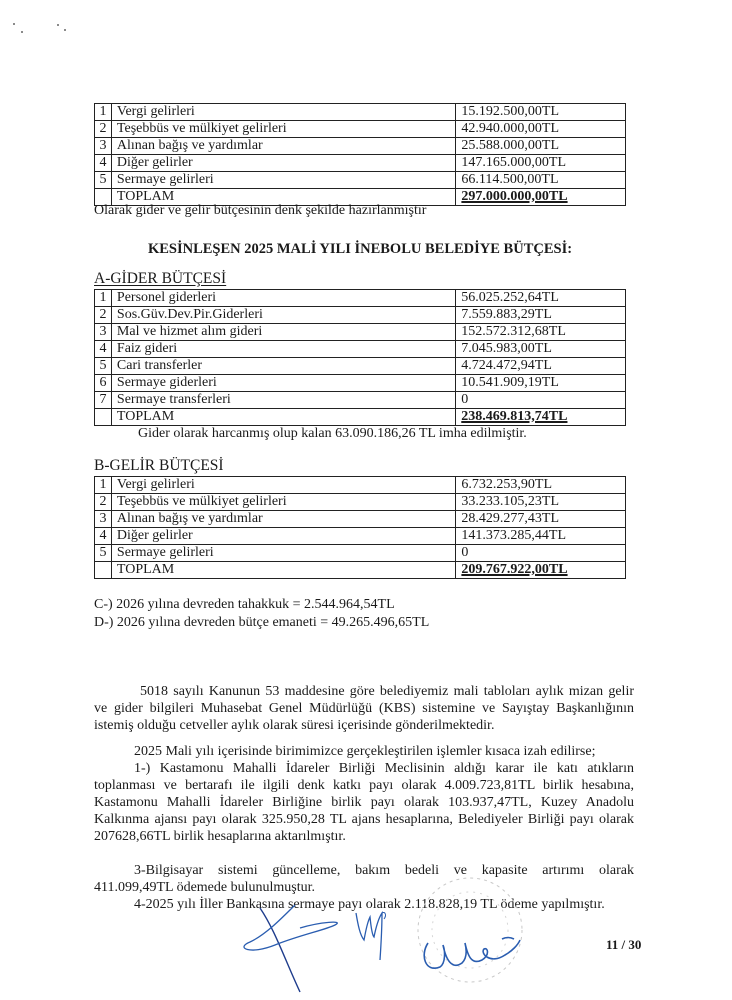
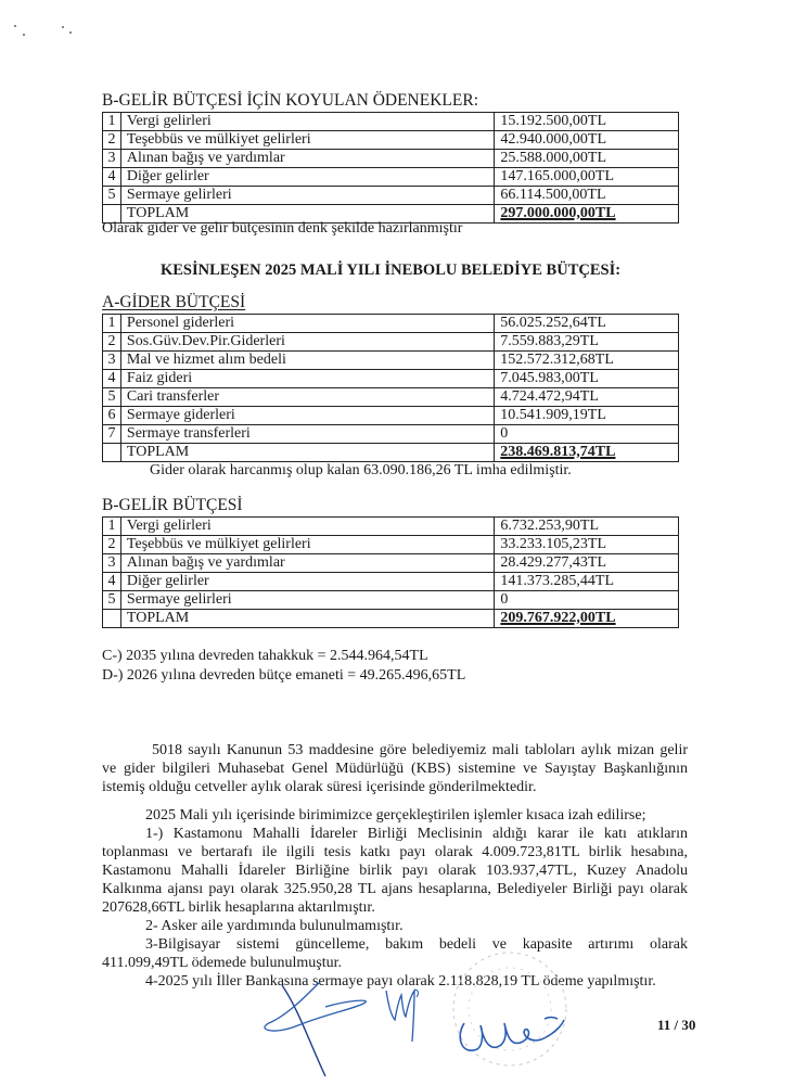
+ B-GELİR BÜTÇESİ İÇİN KOYULAN ÖDENEKLER:
  1	Vergi gelirleri	15.192.500,00TL
  2	Teşebbüs ve mülkiyet gelirleri	42.940.000,00TL
  3	Alınan bağış ve yardımlar	25.588.000,00TL
  4	Diğer gelirler	147.165.000,00TL
  5	Sermaye gelirleri	66.114.500,00TL
  	TOPLAM	297.000.000,00TL
  Olarak gider ve gelir bütçesinin denk şekilde hazırlanmıştır
  KESİNLEŞEN 2025 MALİ YILI İNEBOLU BELEDİYE BÜTÇESİ:
  A-GİDER BÜTÇESİ
  1	Personel giderleri	56.025.252,64TL
  2	Sos.Güv.Dev.Pir.Giderleri	7.559.883,29TL
- 3	Mal ve hizmet alım gideri	152.572.312,68TL
+ 3	Mal ve hizmet alım bedeli	152.572.312,68TL
  4	Faiz gideri	7.045.983,00TL
  5	Cari transferler	4.724.472,94TL
  6	Sermaye giderleri	10.541.909,19TL
  7	Sermaye transferleri	0
  	TOPLAM	238.469.813,74TL
  Gider olarak harcanmış olup kalan 63.090.186,26 TL imha edilmiştir.
  B-GELİR BÜTÇESİ
  1	Vergi gelirleri	6.732.253,90TL
  2	Teşebbüs ve mülkiyet gelirleri	33.233.105,23TL
  3	Alınan bağış ve yardımlar	28.429.277,43TL
  4	Diğer gelirler	141.373.285,44TL
  5	Sermaye gelirleri	0
  	TOPLAM	209.767.922,00TL
- C-) 2026 yılına devreden tahakkuk = 2.544.964,54TL
+ C-) 2035 yılına devreden tahakkuk = 2.544.964,54TL
  D-) 2026 yılına devreden bütçe emaneti = 49.265.496,65TL
  5018 sayılı Kanunun 53 maddesine göre belediyemiz mali tabloları aylık mizan gelir
  ve gider bilgileri Muhasebat Genel Müdürlüğü (KBS) sistemine ve Sayıştay Başkanlığının
  istemiş olduğu cetveller aylık olarak süresi içerisinde gönderilmektedir.
  2025 Mali yılı içerisinde birimimizce gerçekleştirilen işlemler kısaca izah edilirse;
  1-) Kastamonu Mahalli İdareler Birliği Meclisinin aldığı karar ile katı atıkların
- toplanması ve bertarafı ile ilgili denk katkı payı olarak 4.009.723,81TL birlik hesabına,
+ toplanması ve bertarafı ile ilgili tesis katkı payı olarak 4.009.723,81TL birlik hesabına,
  Kastamonu Mahalli İdareler Birliğine birlik payı olarak 103.937,47TL, Kuzey Anadolu
  Kalkınma ajansı payı olarak 325.950,28 TL ajans hesaplarına, Belediyeler Birliği payı olarak
  207628,66TL birlik hesaplarına aktarılmıştır.
+ 2- Asker aile yardımında bulunulmamıştır.
  3-Bilgisayar sistemi güncelleme, bakım bedeli ve kapasite artırımı olarak
  411.099,49TL ödemede bulunulmuştur.
  4-2025 yılı İller Bankasına sermaye payı olarak 2.18.28,19 TL ödeme yapılmıştır.
  11 / 30
